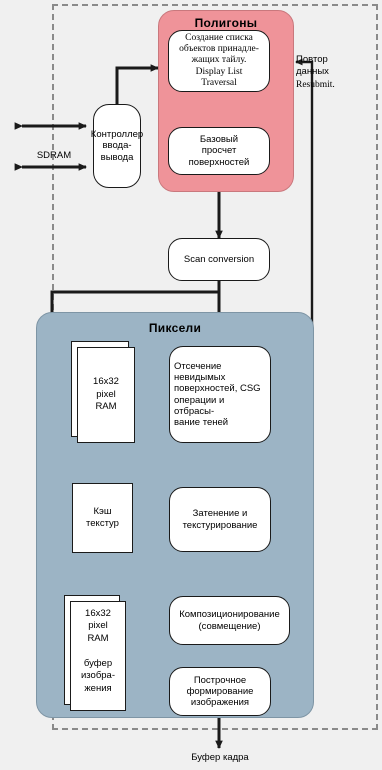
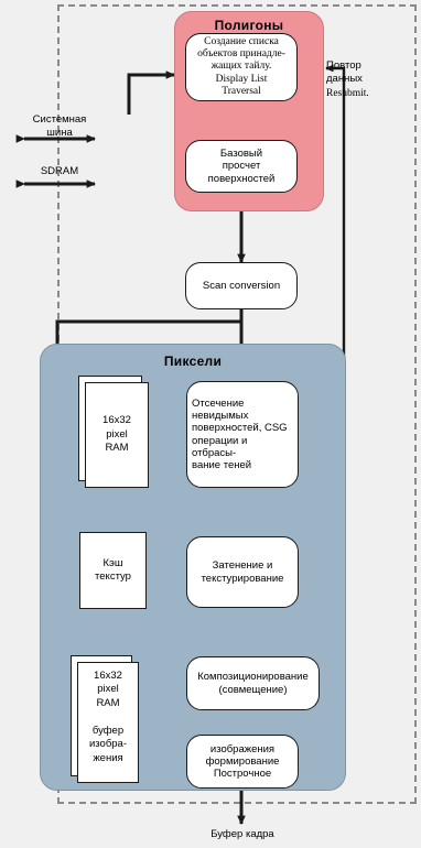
  Полигоны
  Создание списка
  объектов принадле-
  жащих тайлу.
  Display List
  Traversal
  Базовый
  просчет поверхностей
  Повтор
  данных
  Resubmit.
+ Системная шина
  SDRAM
- Контроллер ввода-вывода
  Scan conversion
  Пиксели
  16x32
  pixel
  RAM
  Отсечение невидымых
  поверхностей, CSG
  операции и отбрасы-
  вание теней
  Кэш
  текстур
  Затенение и
  текстурирование
  16x32
  pixel
  RAM
  буфер
  изобра-
  жения
  Композиционирование
  (совмещение)
- Построчное
+ изображения
  формирование
- изображения
+ Построчное
  Буфер кадра
